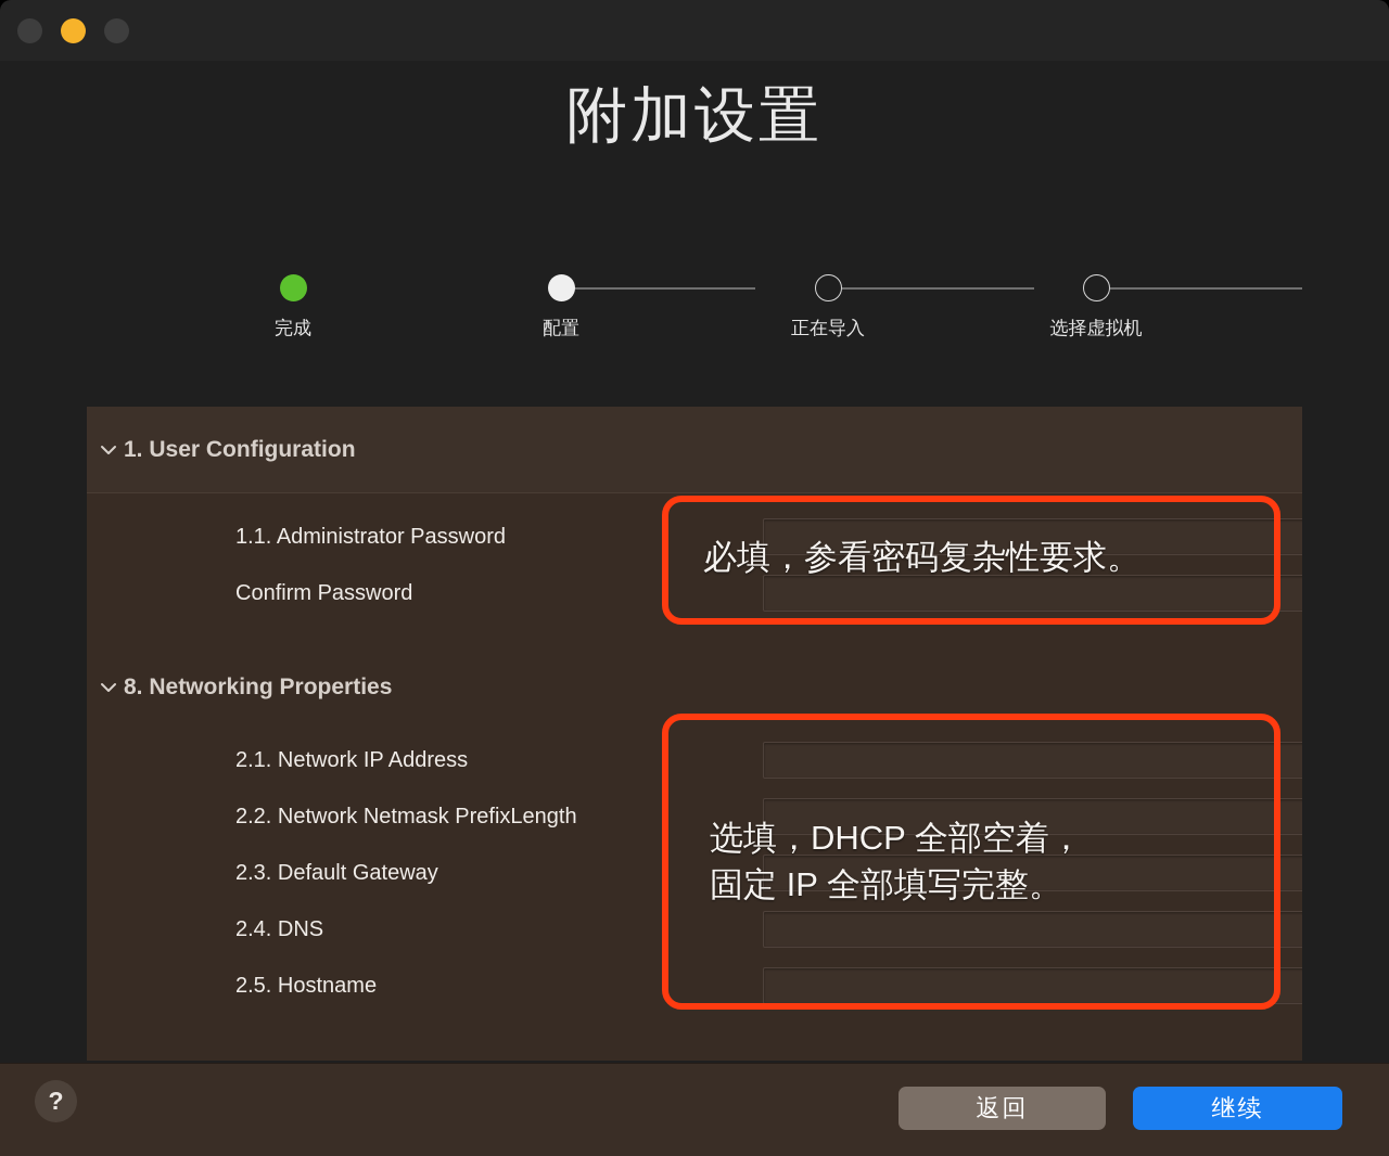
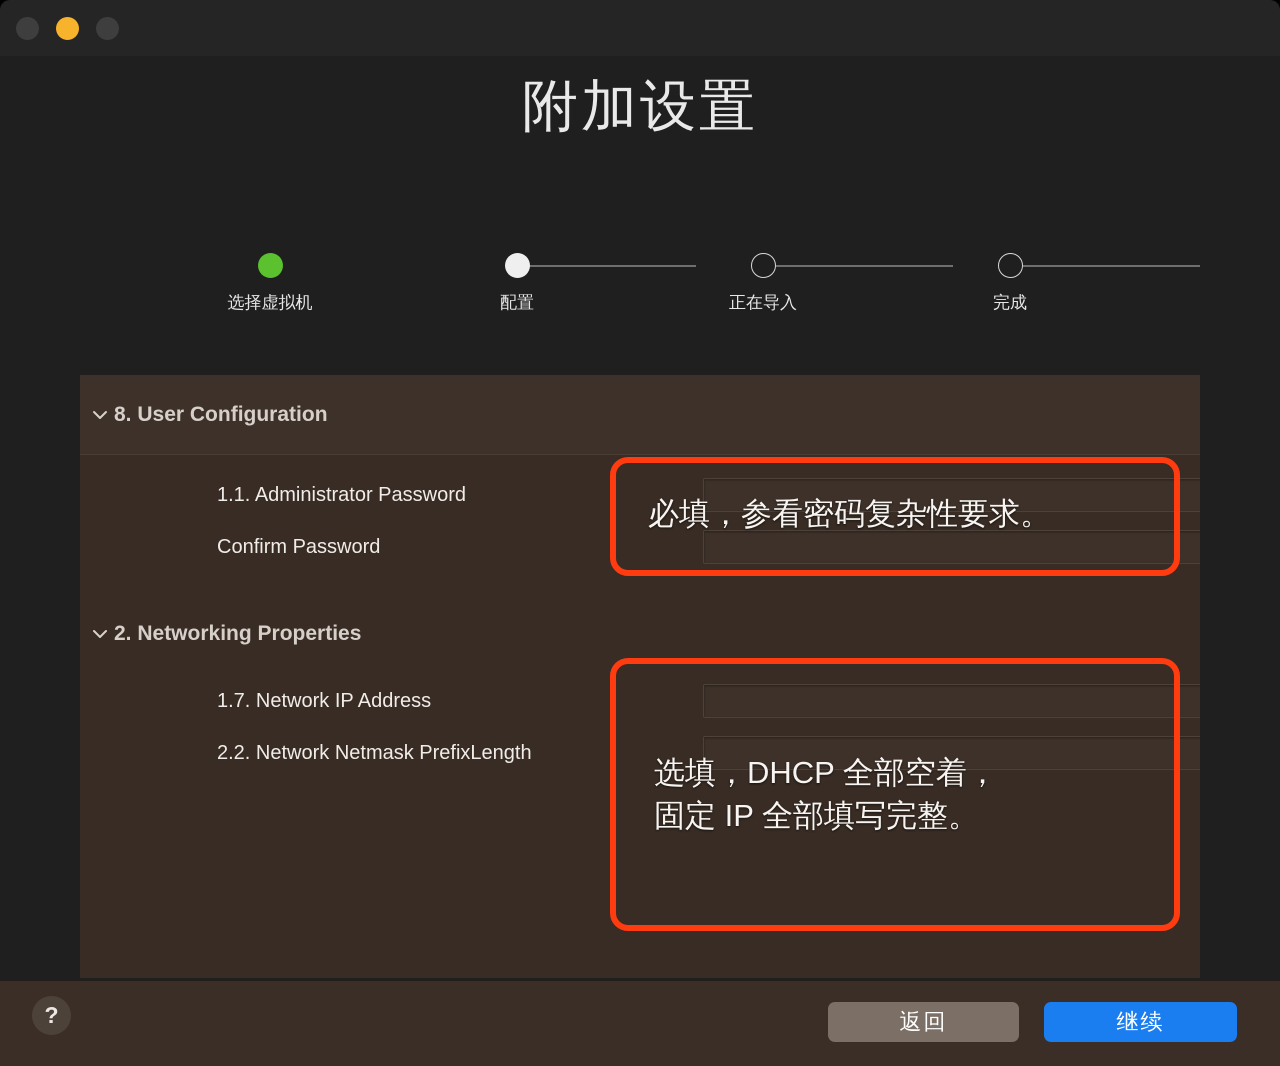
  附加设置
- 完成
+ 选择虚拟机
  配置
  正在导入
- 选择虚拟机
+ 完成
- 1. User Configuration
+ 8. User Configuration
  1.1. Administrator Password
  Confirm Password
- 8. Networking Properties
+ 2. Networking Properties
- 2.1. Network IP Address
+ 1.7. Network IP Address
  2.2. Network Netmask PrefixLength
- 2.3. Default Gateway
- 2.4. DNS
- 2.5. Hostname
  必填，参看密码复杂性要求。
  选填，DHCP 全部空着，
  固定 IP 全部填写完整。
  ?
  返回
  继续
